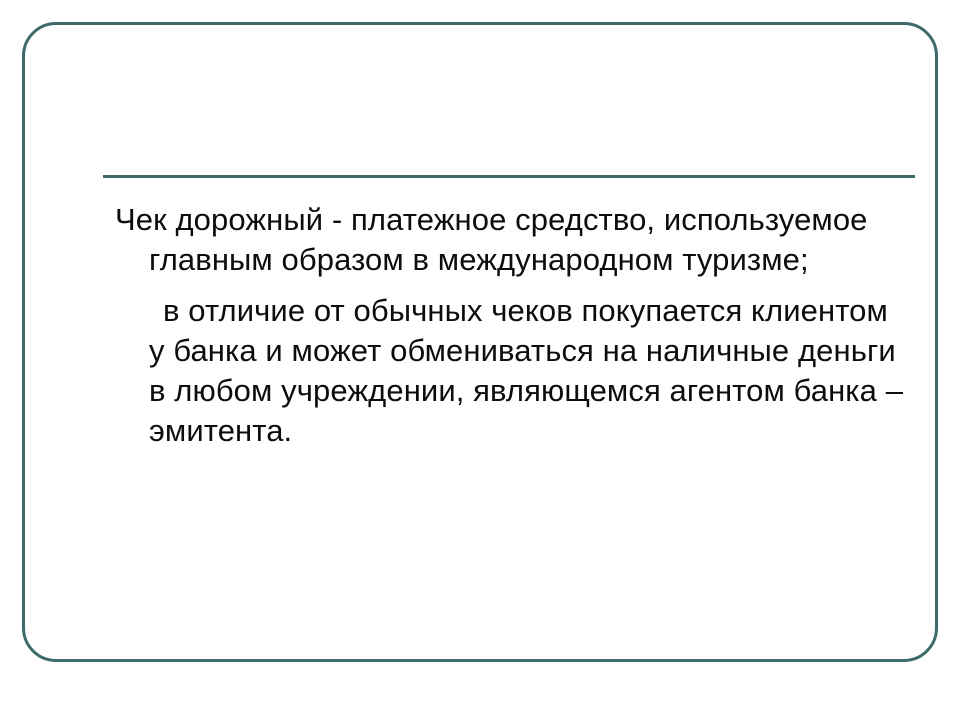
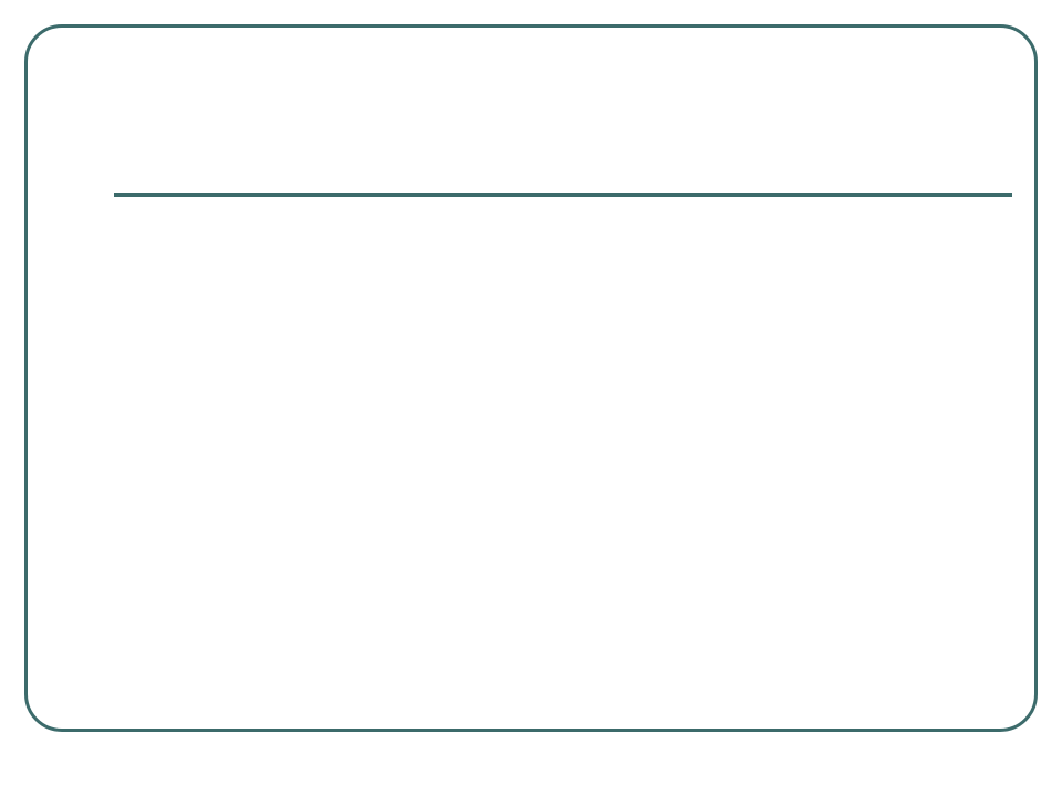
- Чек дорожный - платежное средство, используемое главным образом в международном туризме;
- в отличие от обычных чеков покупается клиентом у банка и может обмениваться на наличные деньги в любом учреждении, являющемся агентом банка – эмитента.
